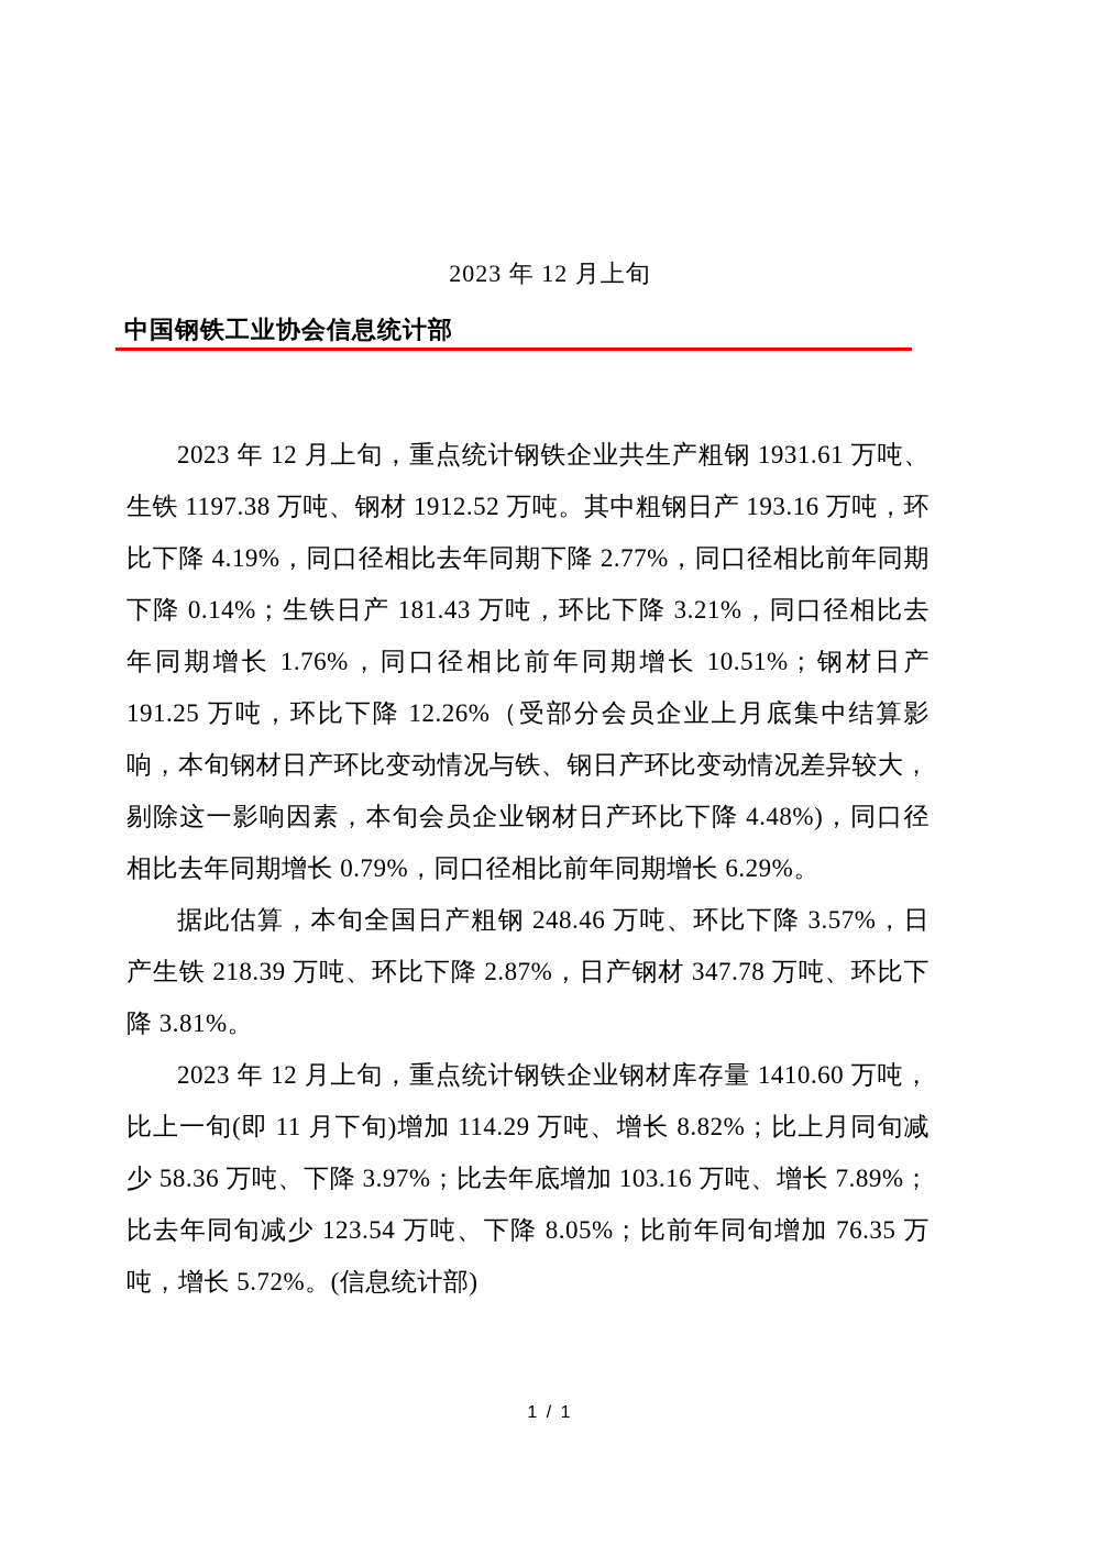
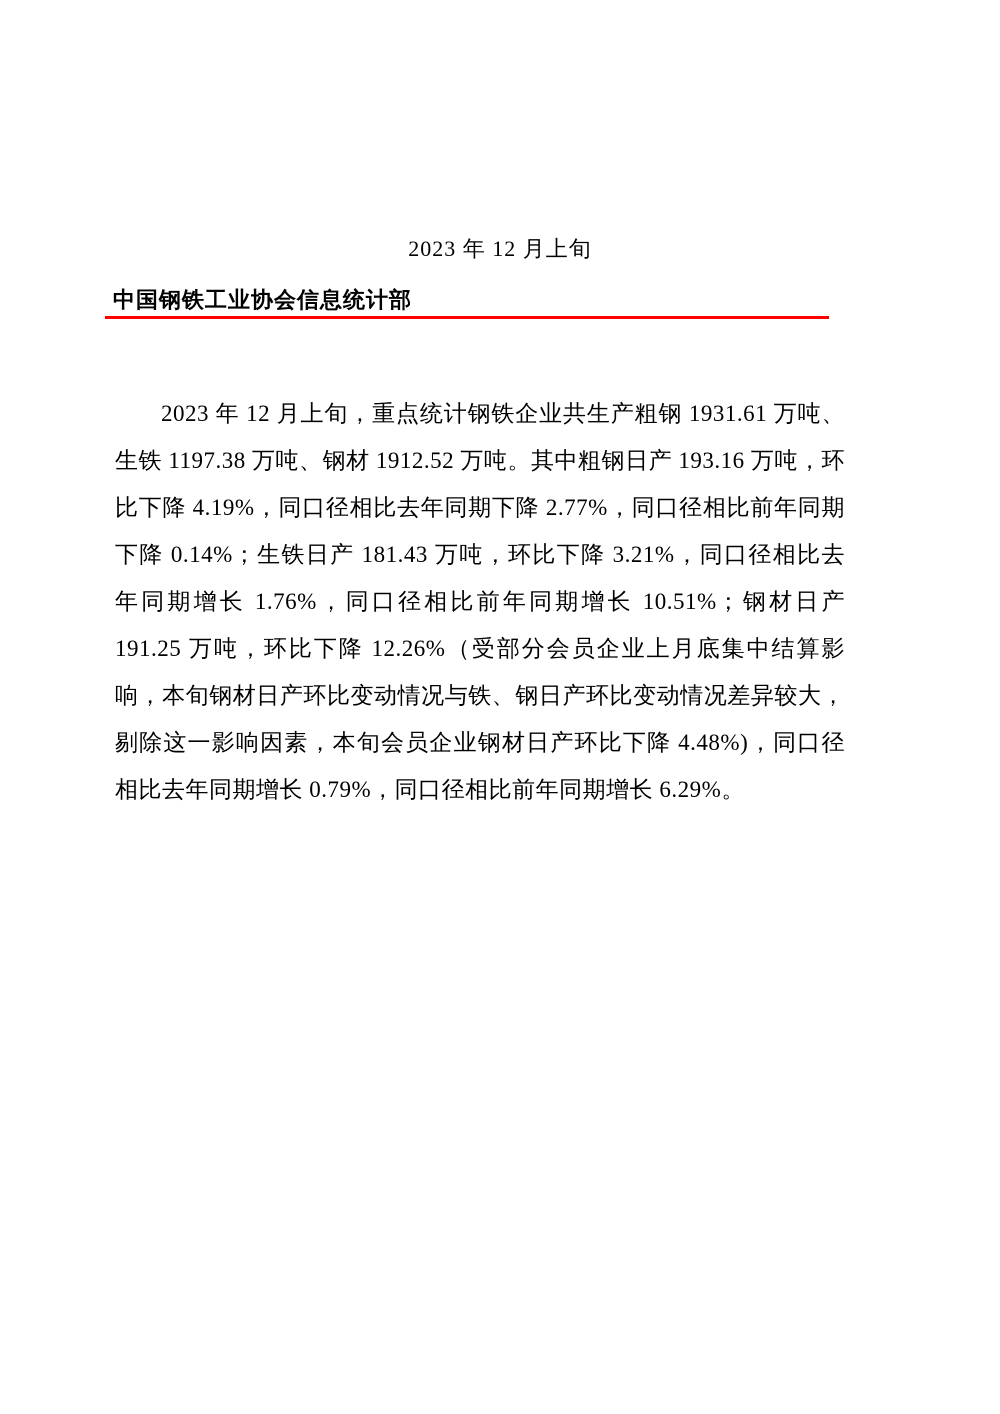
  2023 年 12 月上旬
  中国钢铁工业协会信息统计部
  2023 年 12 月上旬，重点统计钢铁企业共生产粗钢 1931.61 万吨、生铁 1197.38 万吨、钢材 1912.52 万吨。其中粗钢日产 193.16 万吨，环比下降 4.19%，同口径相比去年同期下降 2.77%，同口径相比前年同期下降 0.14%；生铁日产 181.43 万吨，环比下降 3.21%，同口径相比去年同期增长 1.76%，同口径相比前年同期增长 10.51%；钢材日产 191.25 万吨，环比下降 12.26%（受部分会员企业上月底集中结算影响，本旬钢材日产环比变动情况与铁、钢日产环比变动情况差异较大，剔除这一影响因素，本旬会员企业钢材日产环比下降 4.48%)，同口径相比去年同期增长 0.79%，同口径相比前年同期增长 6.29%。
- 据此估算，本旬全国日产粗钢 248.46 万吨、环比下降 3.57%，日产生铁 218.39 万吨、环比下降 2.87%，日产钢材 347.78 万吨、环比下降 3.81%。
- 2023 年 12 月上旬，重点统计钢铁企业钢材库存量 1410.60 万吨，比上一旬(即 11 月下旬)增加 114.29 万吨、增长 8.82%；比上月同旬减少 58.36 万吨、下降 3.97%；比去年底增加 103.16 万吨、增长 7.89%；比去年同旬减少 123.54 万吨、下降 8.05%；比前年同旬增加 76.35 万吨，增长 5.72%。(信息统计部)
- 1 / 1
